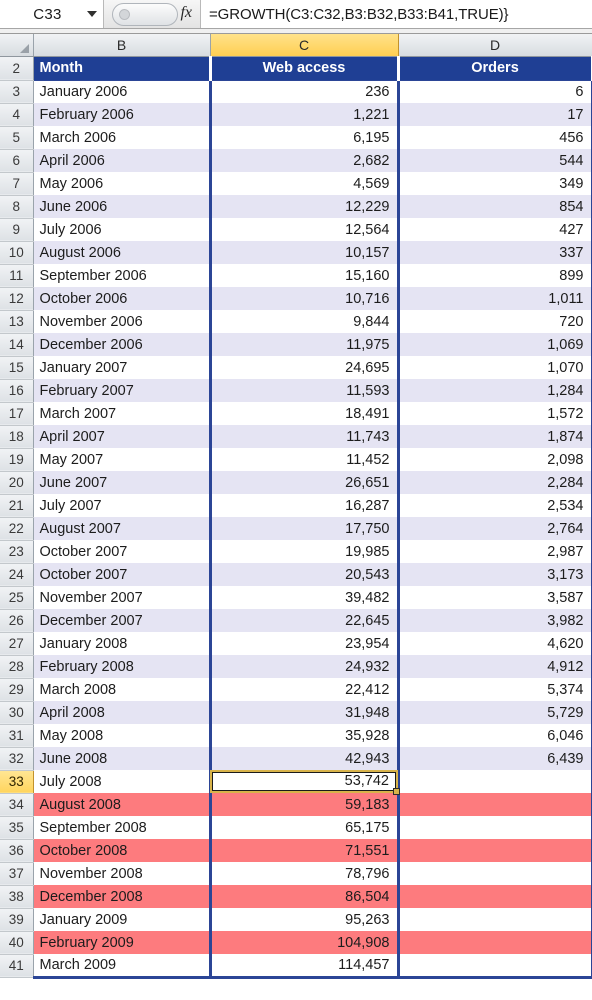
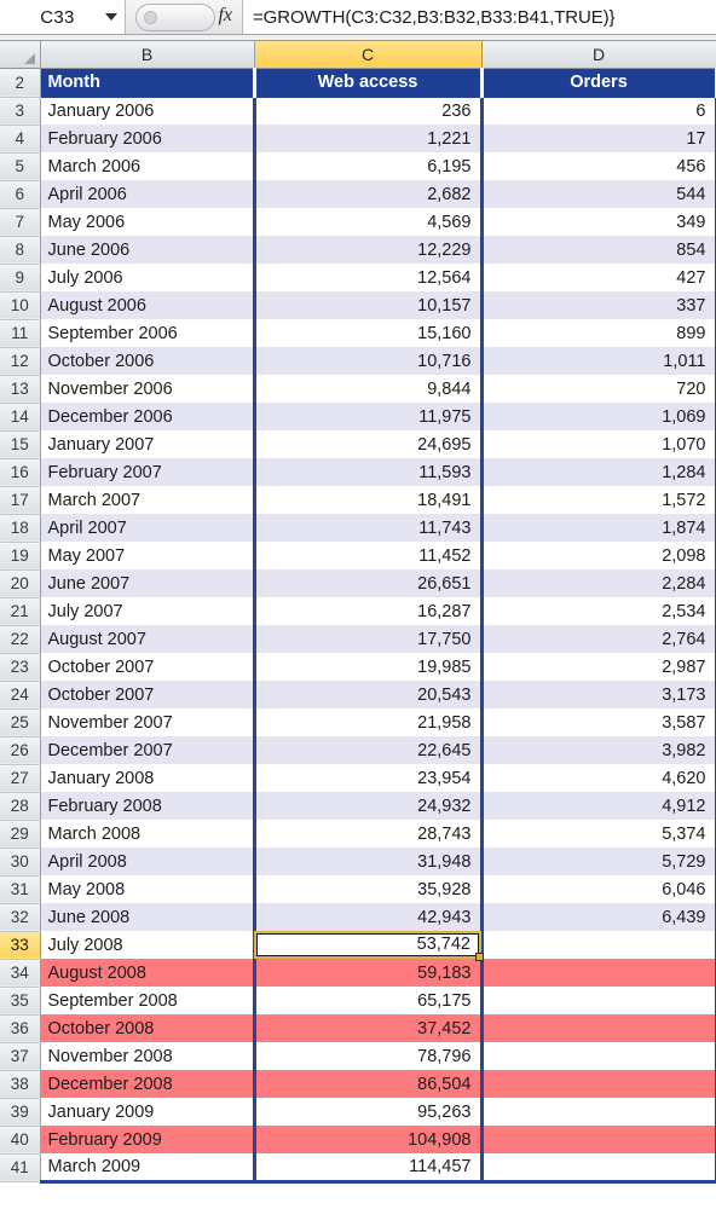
  C33
  fx
  =GROWTH(C3:C32,B3:B32,B33:B41,TRUE)}
  	B	C	D
  2	Month	Web access	Orders
  3	January 2006	236	6
  4	February 2006	1,221	17
  5	March 2006	6,195	456
  6	April 2006	2,682	544
  7	May 2006	4,569	349
  8	June 2006	12,229	854
  9	July 2006	12,564	427
  10	August 2006	10,157	337
  11	September 2006	15,160	899
  12	October 2006	10,716	1,011
  13	November 2006	9,844	720
  14	December 2006	11,975	1,069
  15	January 2007	24,695	1,070
  16	February 2007	11,593	1,284
  17	March 2007	18,491	1,572
  18	April 2007	11,743	1,874
  19	May 2007	11,452	2,098
  20	June 2007	26,651	2,284
  21	July 2007	16,287	2,534
  22	August 2007	17,750	2,764
  23	October 2007	19,985	2,987
  24	October 2007	20,543	3,173
- 25	November 2007	39,482	3,587
+ 25	November 2007	21,958	3,587
  26	December 2007	22,645	3,982
  27	January 2008	23,954	4,620
  28	February 2008	24,932	4,912
- 29	March 2008	22,412	5,374
+ 29	March 2008	28,743	5,374
  30	April 2008	31,948	5,729
  31	May 2008	35,928	6,046
  32	June 2008	42,943	6,439
  34	August 2008	59,183
  35	September 2008	65,175
- 36	October 2008	71,551
+ 36	October 2008	37,452
  37	November 2008	78,796
  38	December 2008	86,504
  39	January 2009	95,263
  40	February 2009	104,908
  41	March 2009	114,457
  53,742
